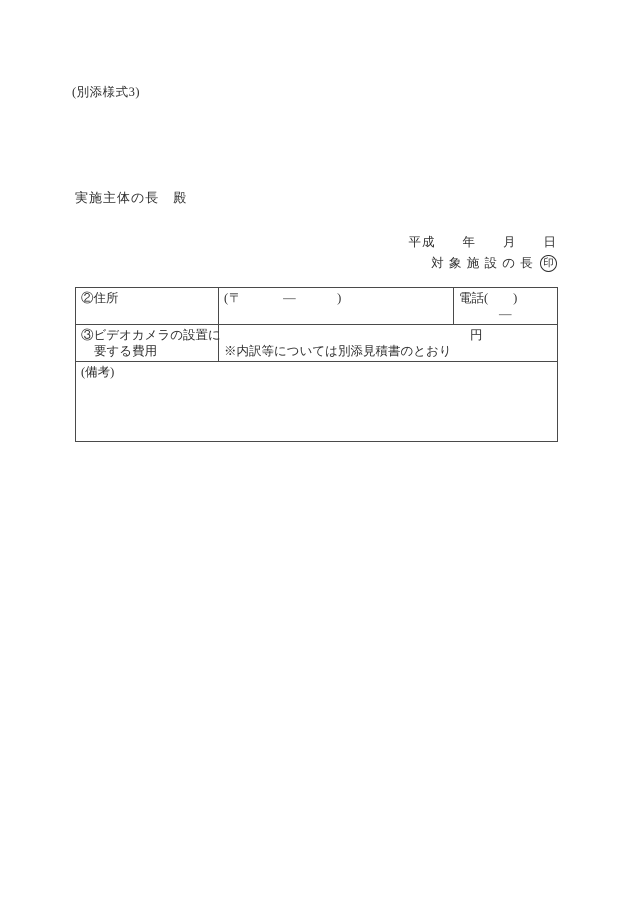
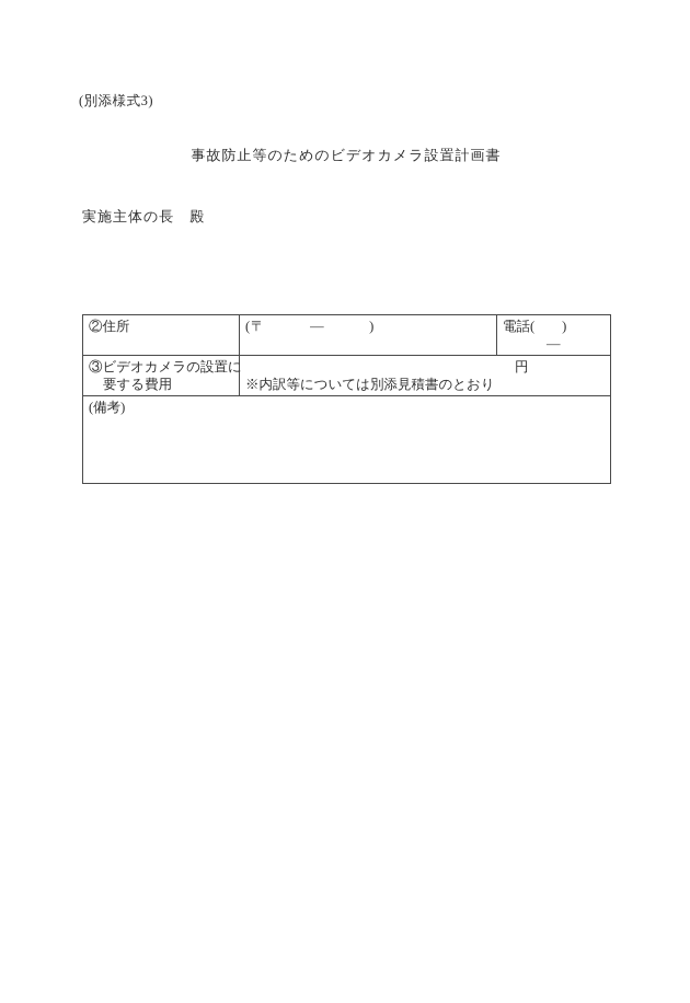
  (別添様式3)
+ 事故防止等のためのビデオカメラ設置計画書
  実施主体の長 殿
- 平成 年 月 日
- 対象施設の長
- 印
  ②住所	(〒 — )	電話( ) —
  ③ビデオカメラの設置に 要する費用	円 ※内訳等については別添見積書のとおり
  (備考)
